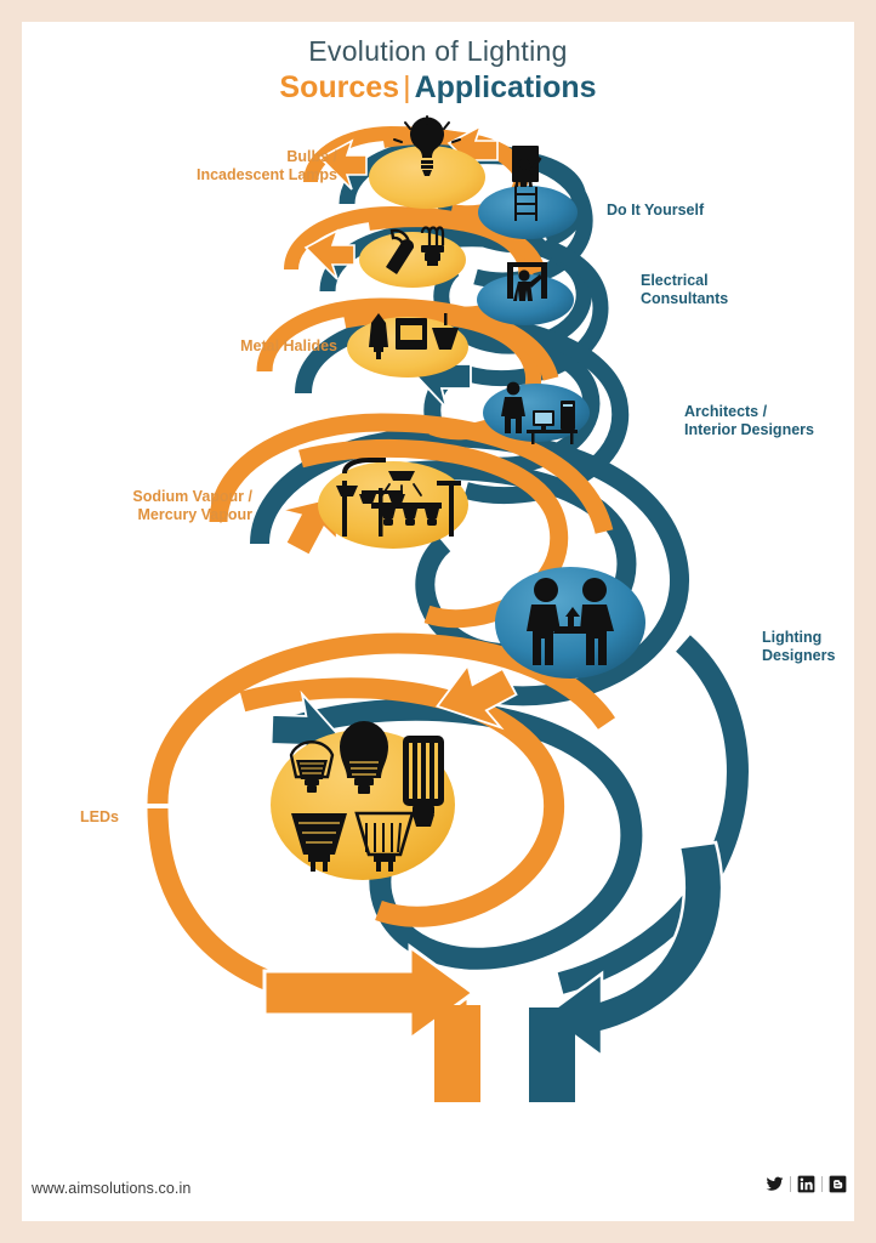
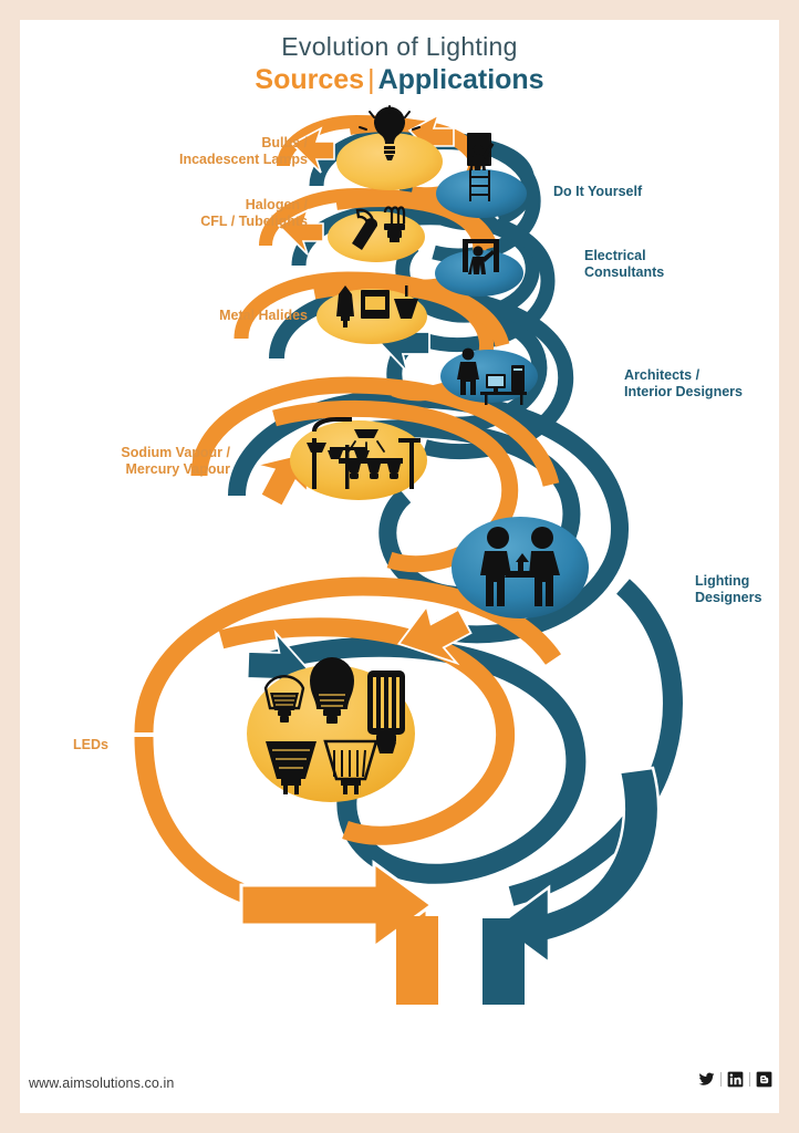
  Evolution of Lighting
  Sources|Applications
  Bulbs /
  Incadescent Lamps
+ Halogen /
+ CFL / Tubelights
  Metal Halides
  Sodium Vapour /
  Mercury Vapour
  LEDs
  Do It Yourself
  Electrical
  Consultants
  Architects /
  Interior Designers
  Lighting
  Designers
  www.aimsolutions.co.in
